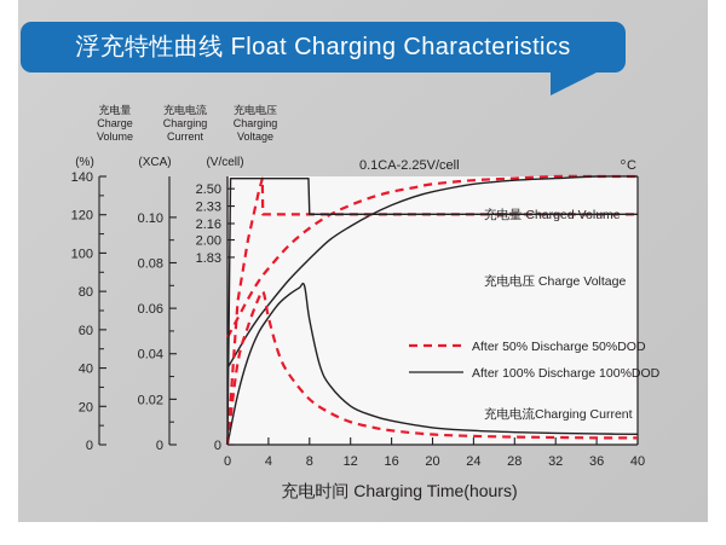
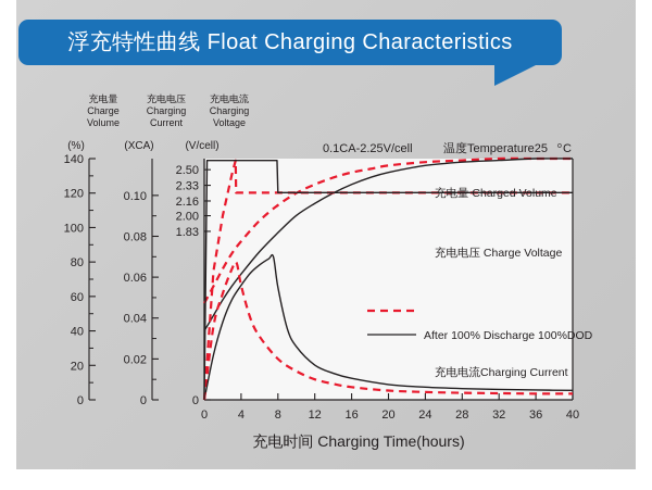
  浮充特性曲线 Float Charging Characteristics
  充电量
  Charge
  Volume
- 充电电流
+ 充电电压
  Charging
  Current
- 充电电压
+ 充电电流
  Charging
  Voltage
  (%)
  (XCA)
  (V/cell)
  0.1CA-2.25V/cell
+ 温度Temperature25
  C
  0
  20
  40
  60
  80
  100
  120
  140
  0
  0.02
  0.04
  0.06
  0.08
  0.10
  0
  1.83
  2.00
  2.16
  2.33
  2.50
  0
  4
  8
  12
  16
  20
  24
  28
  32
  36
  40
  充电量 Charged Volume
  充电电压 Charge Voltage
  充电电流Charging Current
- After 50% Discharge 50%DOD
  After 100% Discharge 100%DOD
  充电时间 Charging Time(hours)
